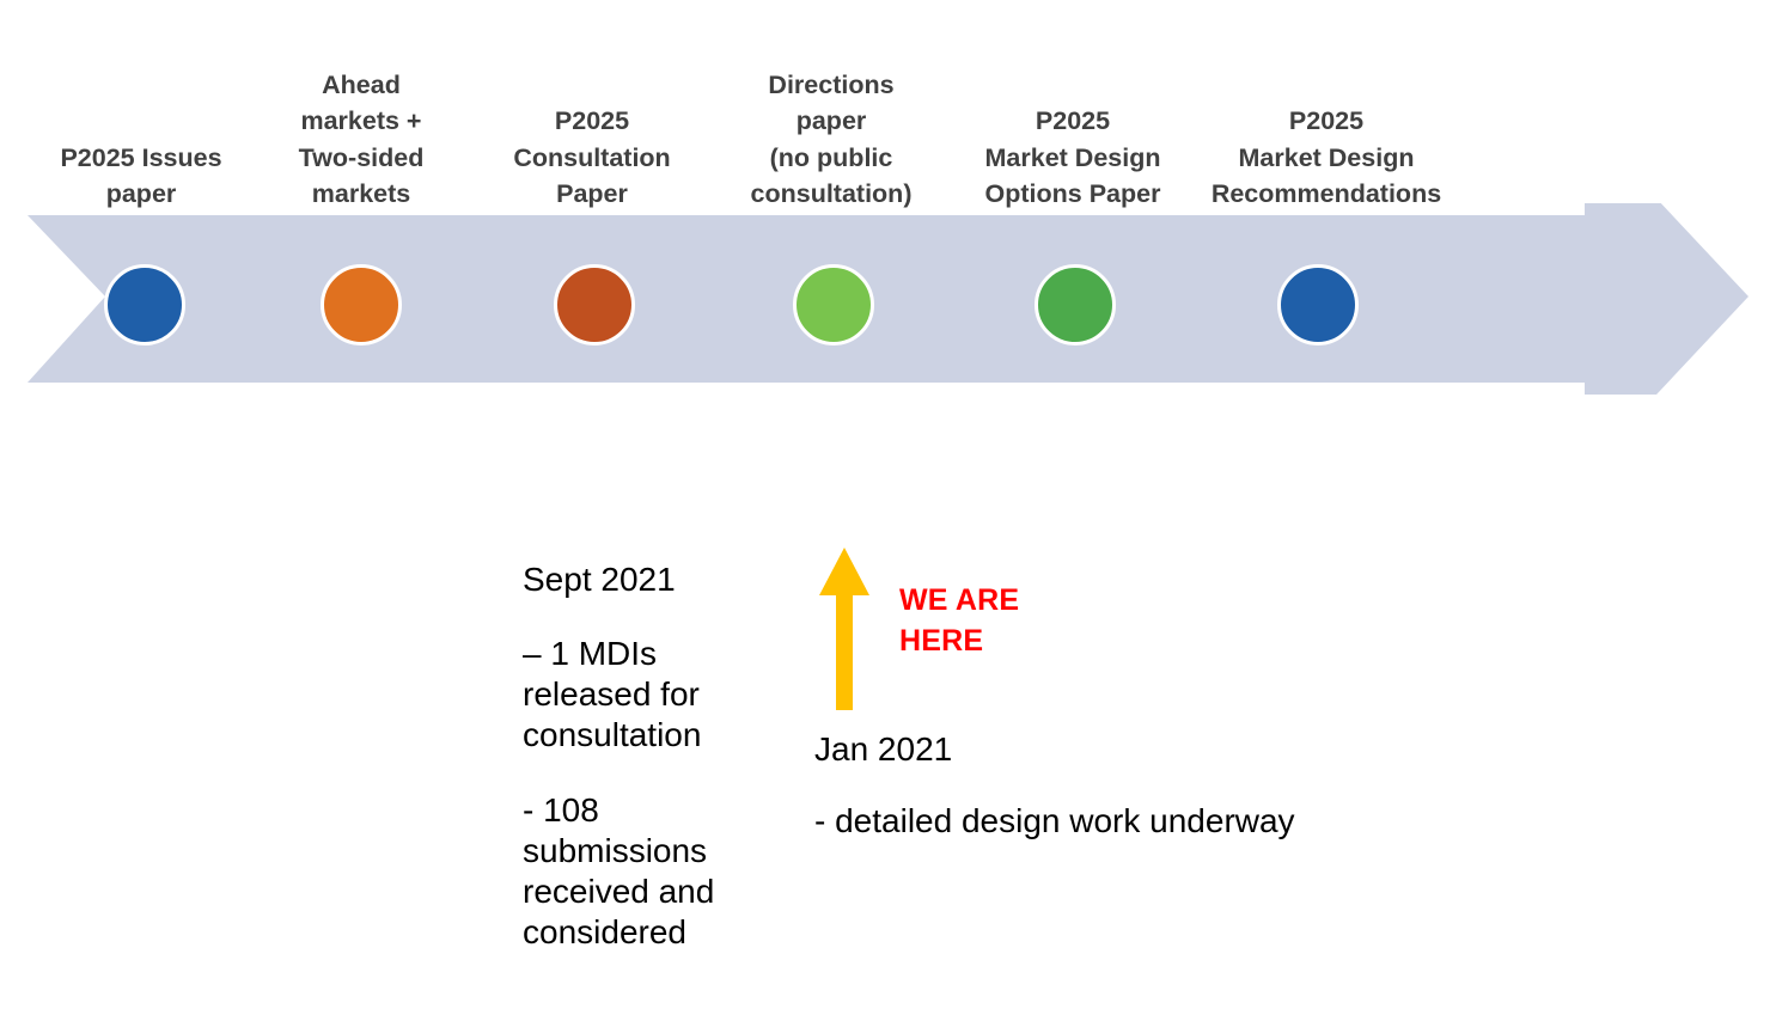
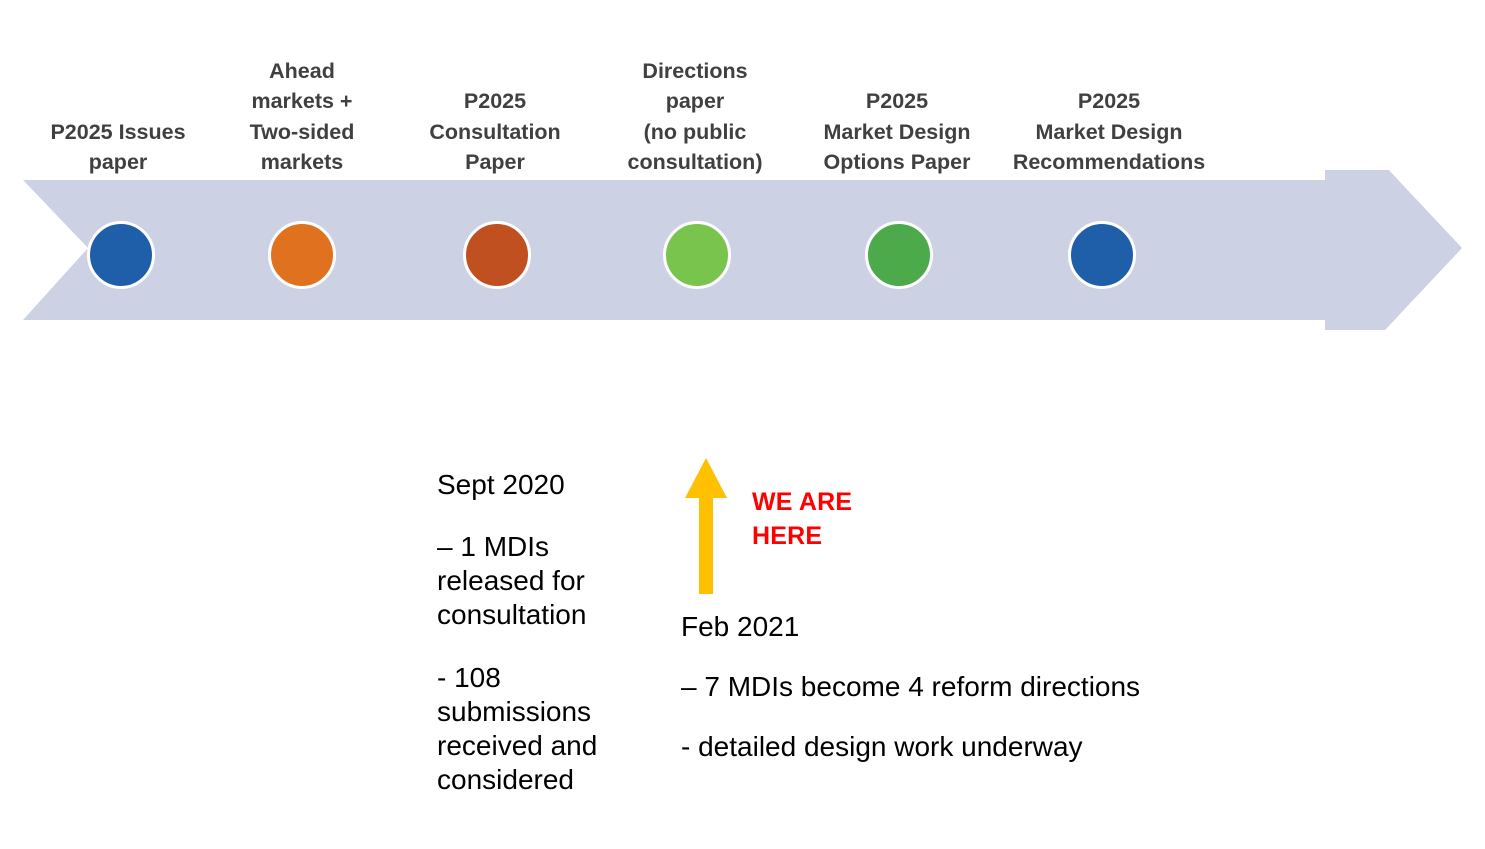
  P2025 Issues
  paper
  Ahead
  markets +
  Two-sided
  markets
  P2025
  Consultation
  Paper
  Directions
  paper
  (no public
  consultation)
  P2025
  Market Design
  Options Paper
  P2025
  Market Design
  Recommendations
- Sept 2021
+ Sept 2020
  – 1 MDIs released for consultation
  - 108 submissions received and considered
- Jan 2021
+ Feb 2021
+ – 7 MDIs become 4 reform directions
  - detailed design work underway
  WE ARE
  HERE
